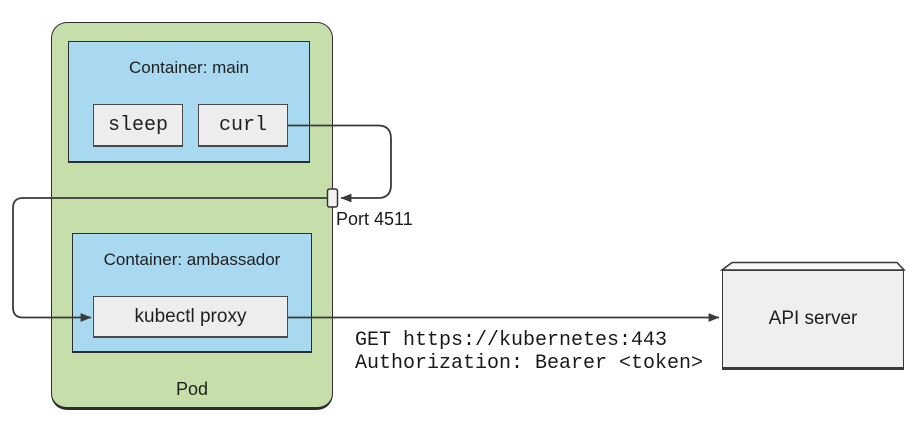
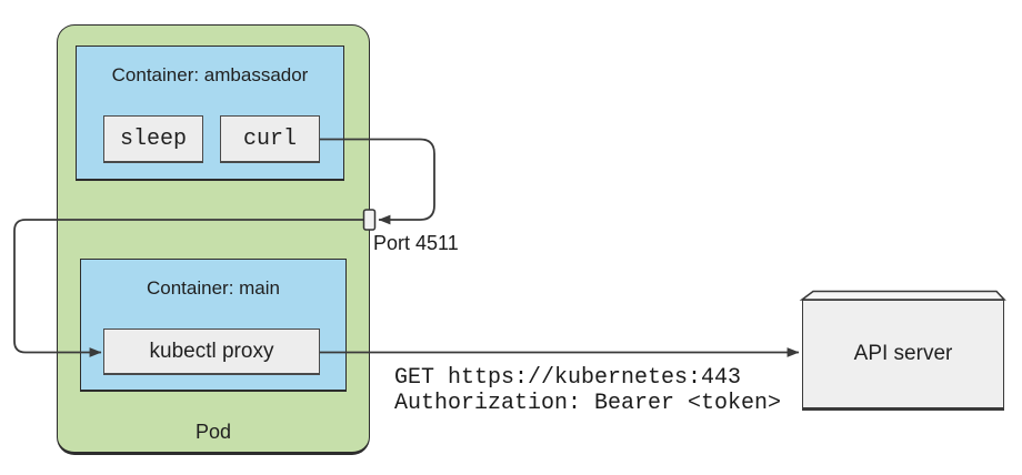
  Pod
- Container: main
+ Container: ambassador
  sleep
  curl
- Container: ambassador
+ Container: main
  kubectl proxy
  API server
  Port 4511
  GET https://kubernetes:443
  Authorization: Bearer <token>
